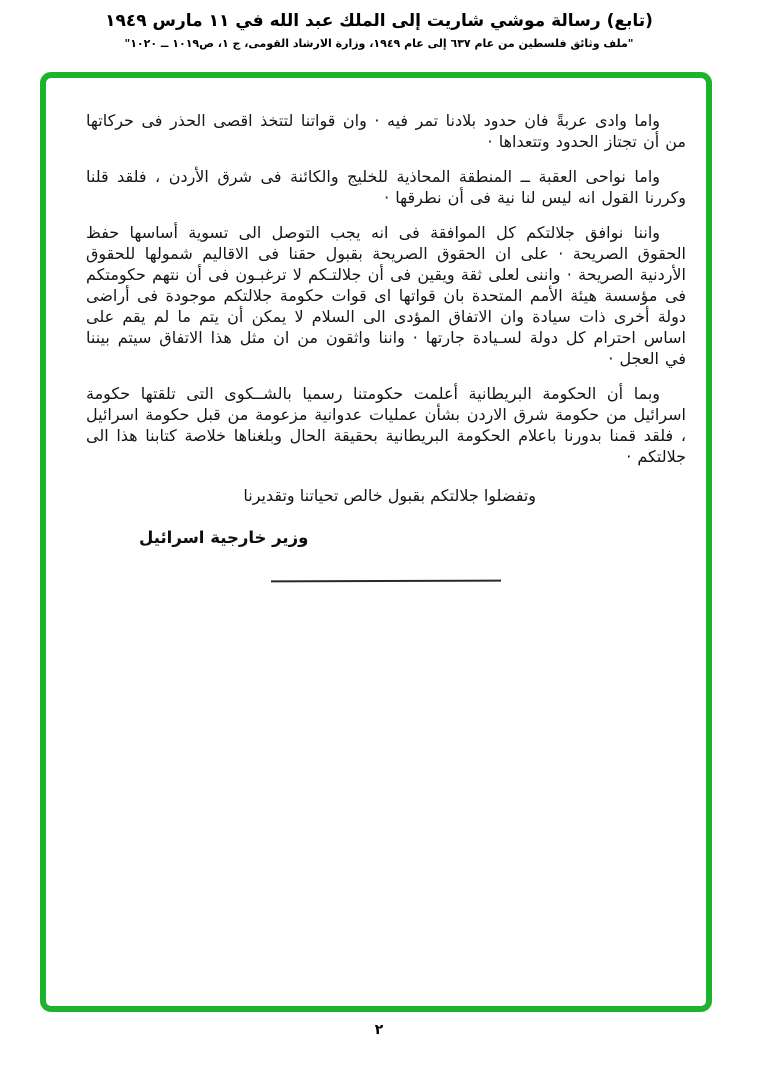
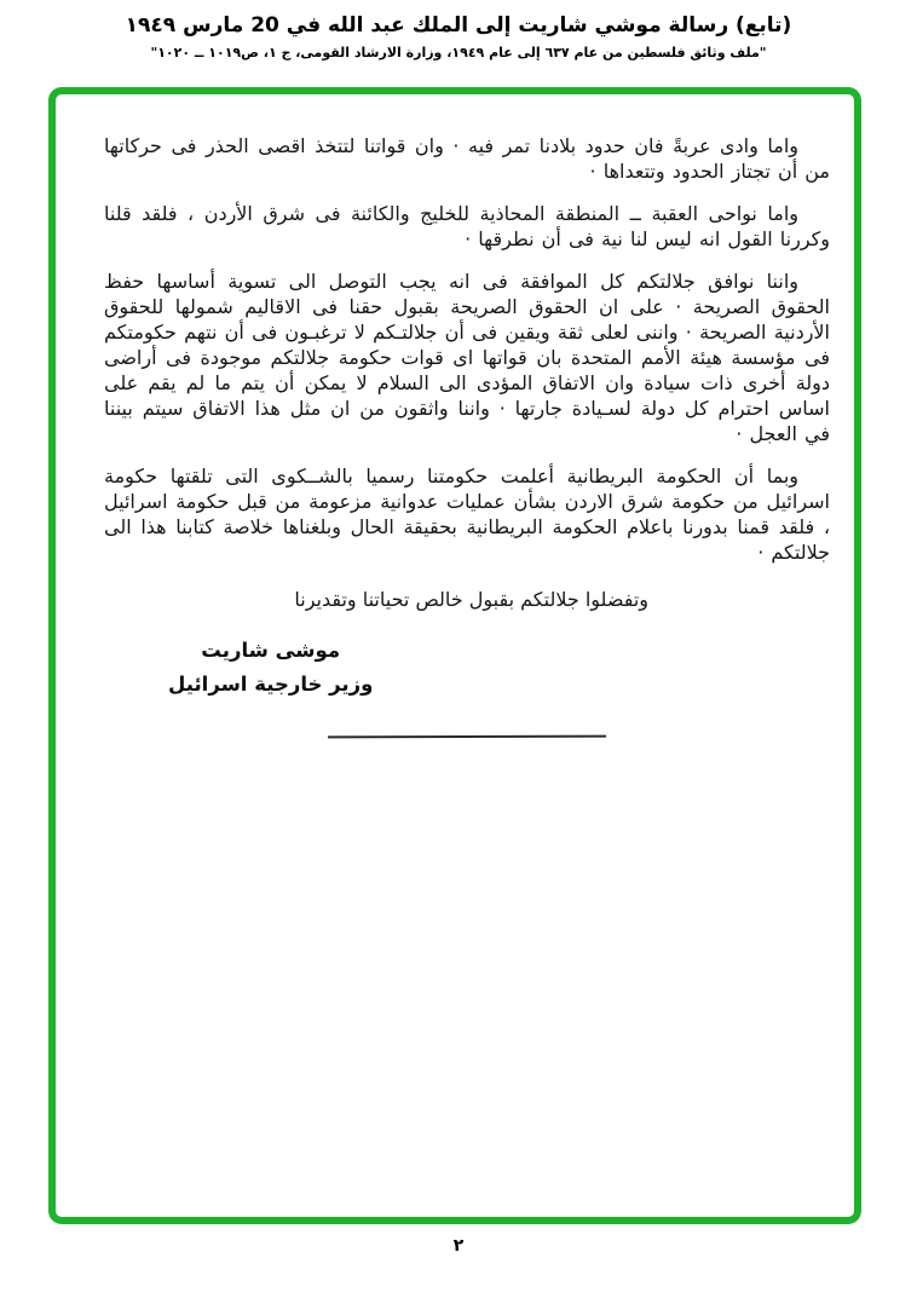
- (تابع) رسالة موشي شاريت إلى الملك عبد الله في ١١ مارس ١٩٤٩
+ (تابع) رسالة موشي شاريت إلى الملك عبد الله في 20 مارس ١٩٤٩
  "ملف وثائق فلسطين من عام ٦٣٧ إلى عام ١٩٤٩، وزارة الارشاد القومى، ج ١، ص١٠١٩ ــ ١٠٢٠"
  واما وادى عربةً فان حدود بلادنا تمر فيه · وان قواتنا لتتخذ اقصى الحذر فى حركاتها من أن تجتاز الحدود وتتعداها ·
  واما نواحى العقبة ــ المنطقة المحاذية للخليج والكائنة فى شرق الأردن ، فلقد قلنا وكررنا القول انه ليس لنا نية فى أن نطرقها ·
  واننا نوافق جلالتكم كل الموافقة فى انه يجب التوصل الى تسوية أساسها حفظ الحقوق الصريحة · على ان الحقوق الصريحة بقبول حقنا فى الاقاليم شمولها للحقوق الأردنية الصريحة · واننى لعلى ثقة ويقين فى أن جلالتـكم لا ترغبـون فى أن نتهم حكومتكم فى مؤسسة هيئة الأمم المتحدة بان قواتها اى قوات حكومة جلالتكم موجودة فى أراضى دولة أخرى ذات سيادة وان الاتفاق المؤدى الى السلام لا يمكن أن يتم ما لم يقم على اساس احترام كل دولة لسـيادة جارتها · واننا واثقون من ان مثل هذا الاتفاق سيتم بيننا في العجل ·
  وبما أن الحكومة البريطانية أعلمت حكومتنا رسميا بالشــكوى التى تلقتها حكومة اسرائيل من حكومة شرق الاردن بشأن عمليات عدوانية مزعومة من قبل حكومة اسرائيل ، فلقد قمنا بدورنا باعلام الحكومة البريطانية بحقيقة الحال وبلغناها خلاصة كتابنا هذا الى جلالتكم ·
  وتفضلوا جلالتكم بقبول خالص تحياتنا وتقديرنا
+ موشى شاريت
  وزير خارجية اسرائيل
  ٢
